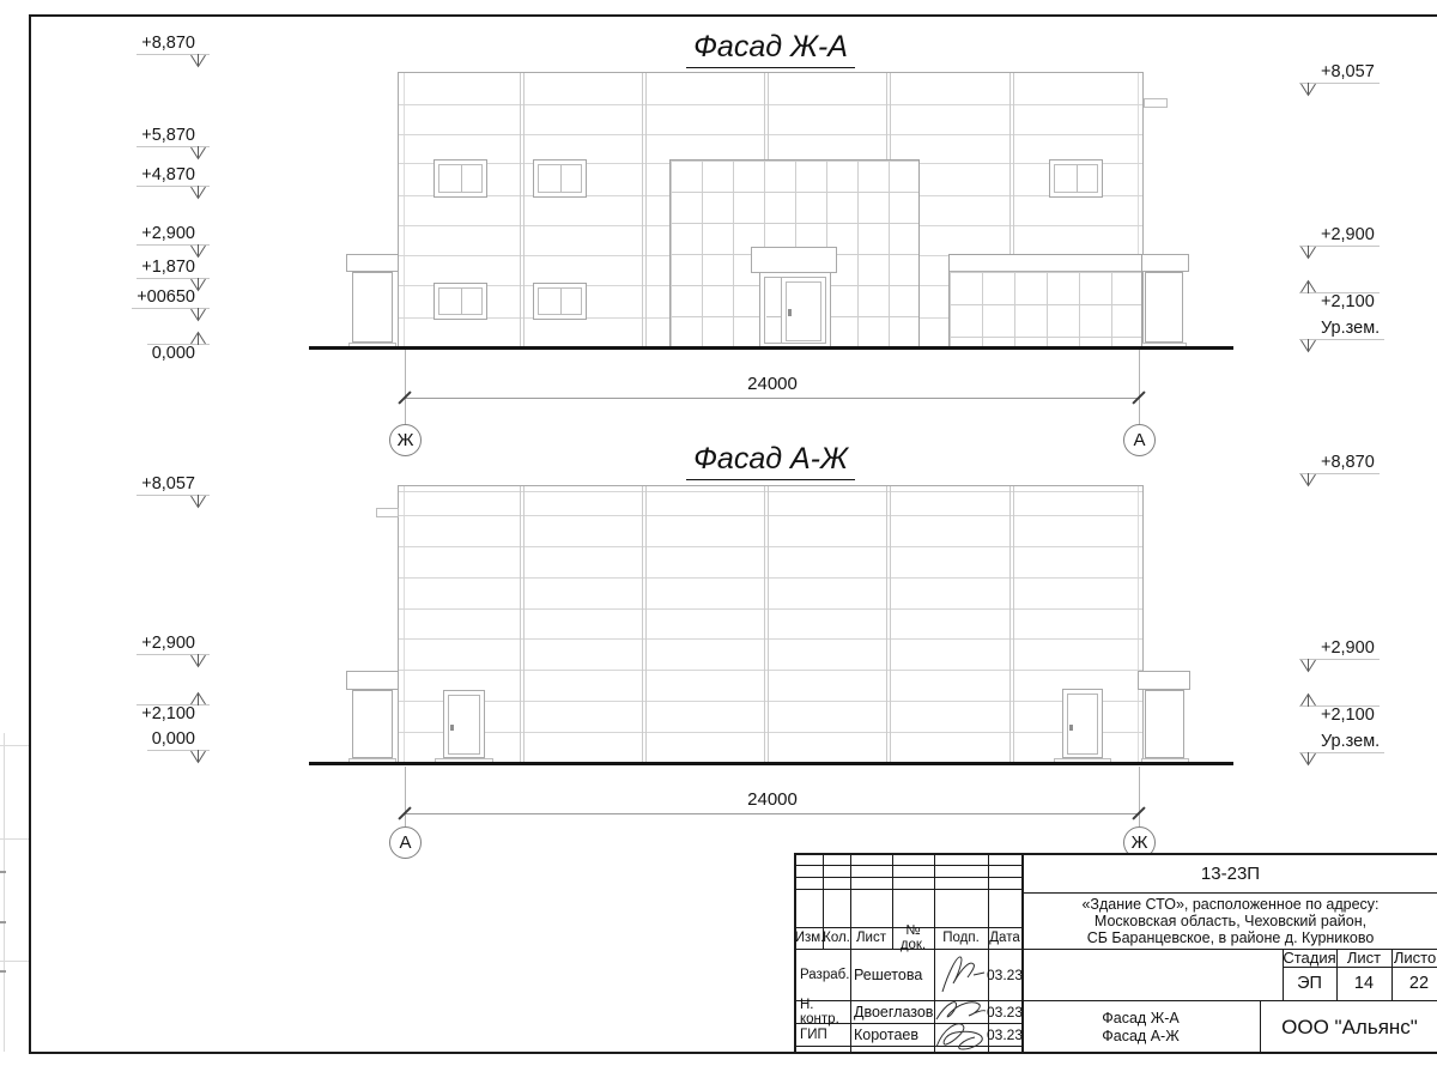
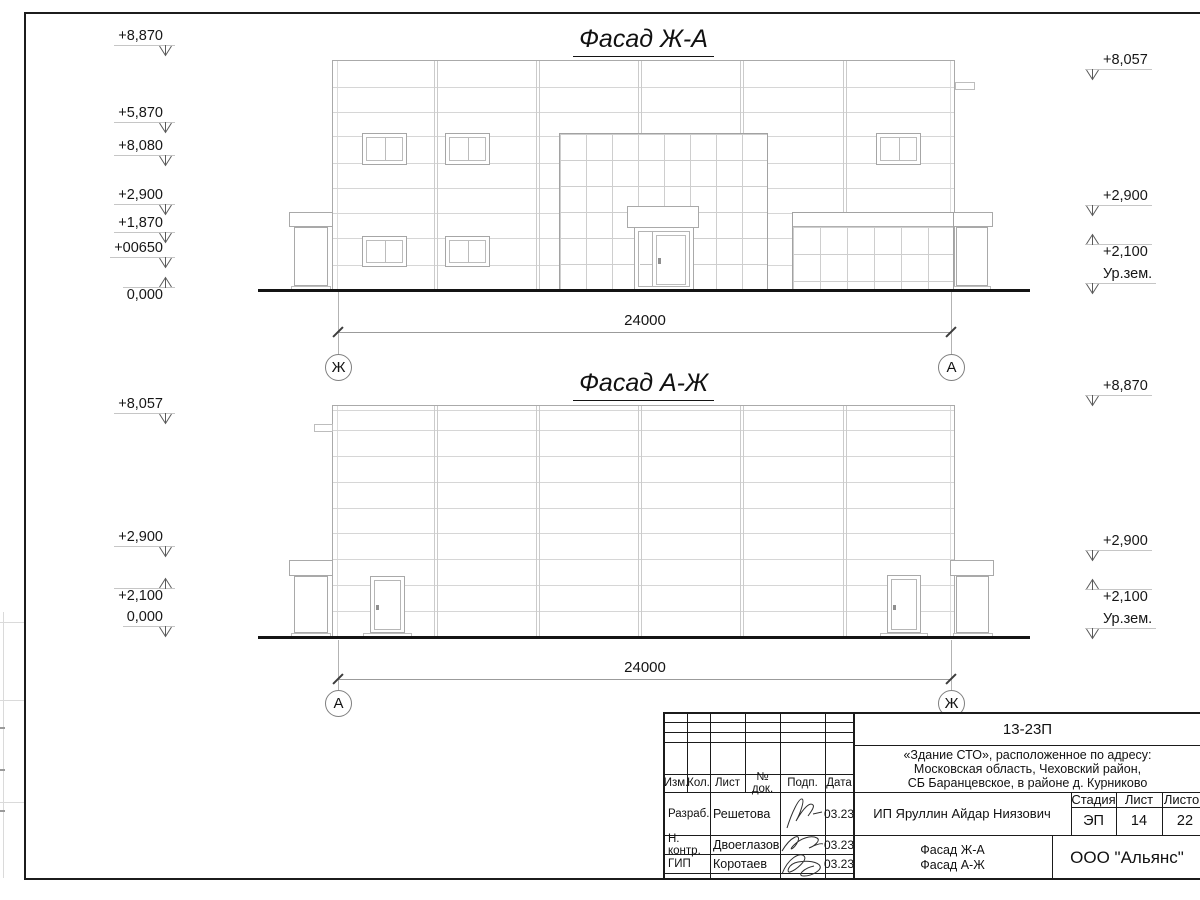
  Фасад Ж-А
  24000
  Ж
  А
  +8,870
  +5,870
- +4,870
+ +8,080
  +2,900
  +1,870
  +00650
  0,000
  +8,057
  +2,900
  +2,100
  Ур.зем.
  Фасад А-Ж
  24000
  А
  Ж
  +8,057
  +2,900
  +2,100
  0,000
  +8,870
  +2,900
  +2,100
  Ур.зем.
  Изм.
  Кол.
  Лист
  № док.
  Подп.
  Дата
  Разраб.
  Решетова
  03.23
  Н. контр.
  Двоеглазов
  03.23
  ГИП
  Коротаев
  03.23
  13-23П
  «Здание СТО», расположенное по адресу:
  Московская область, Чеховский район,
  СБ Баранцевское, в районе д. Курниково
+ ИП Яруллин Айдар Ниязович
  Стадия
  Лист
  Листо
  ЭП
  14
  22
  Фасад Ж-А
  Фасад А-Ж
  ООО "Альянс"
